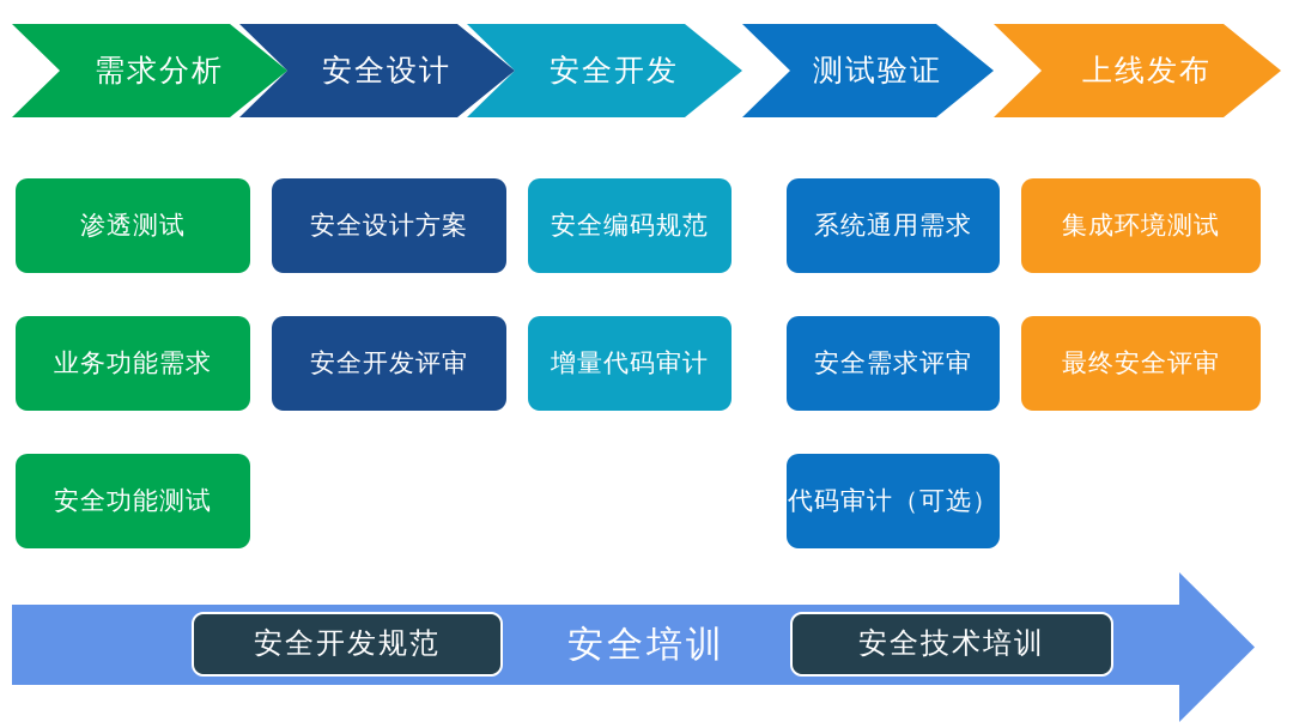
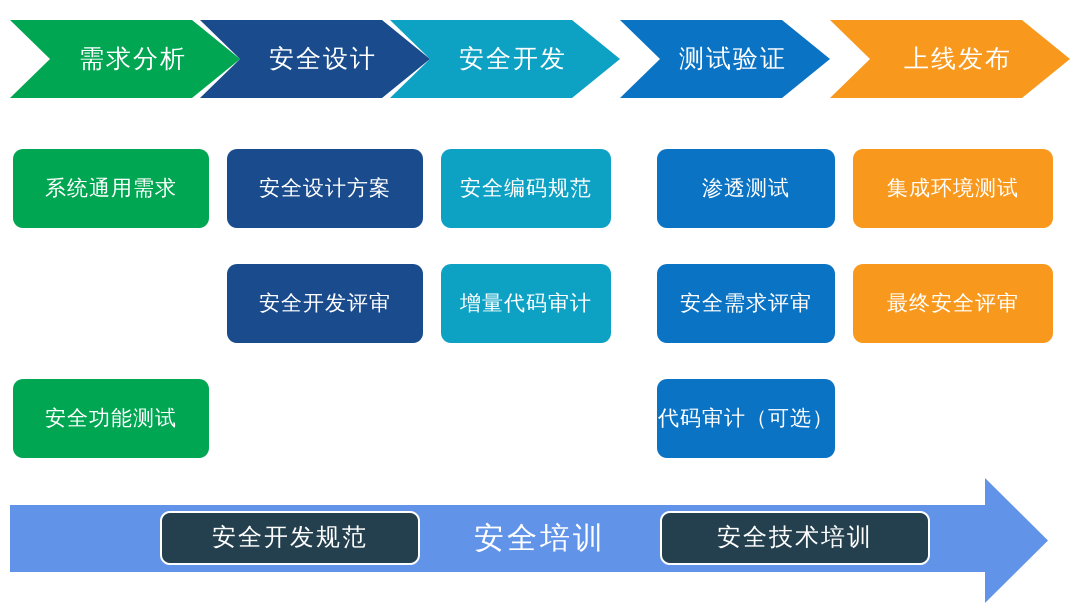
  需求分析
  安全设计
  安全开发
  测试验证
  上线发布
- 渗透测试
+ 系统通用需求
- 业务功能需求
  安全功能测试
  安全设计方案
  安全开发评审
  安全编码规范
  增量代码审计
- 系统通用需求
+ 渗透测试
  安全需求评审
  代码审计（可选）
  集成环境测试
  最终安全评审
  安全开发规范
  安全培训
  安全技术培训
